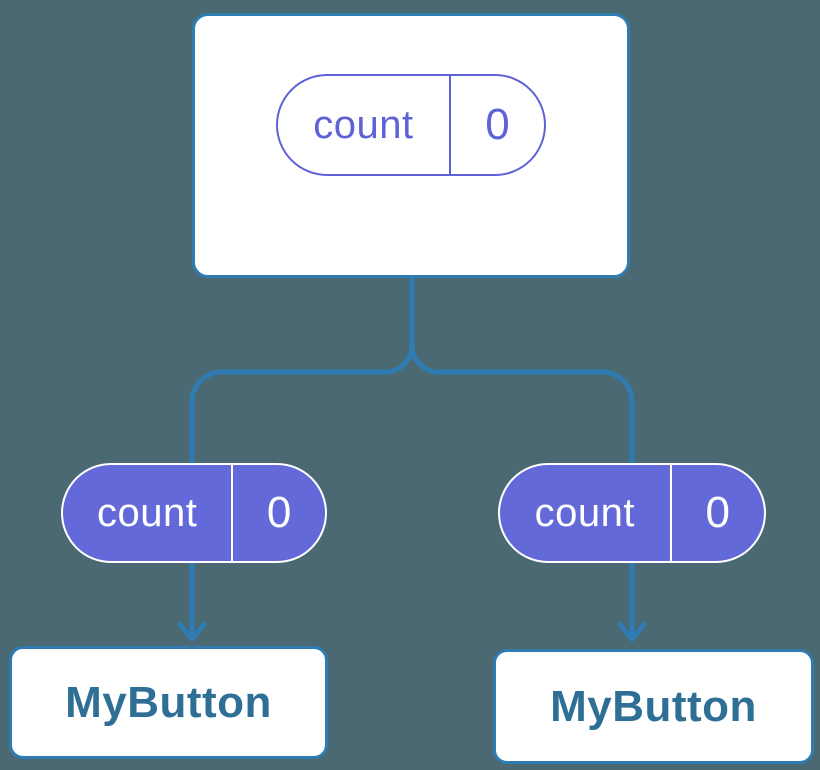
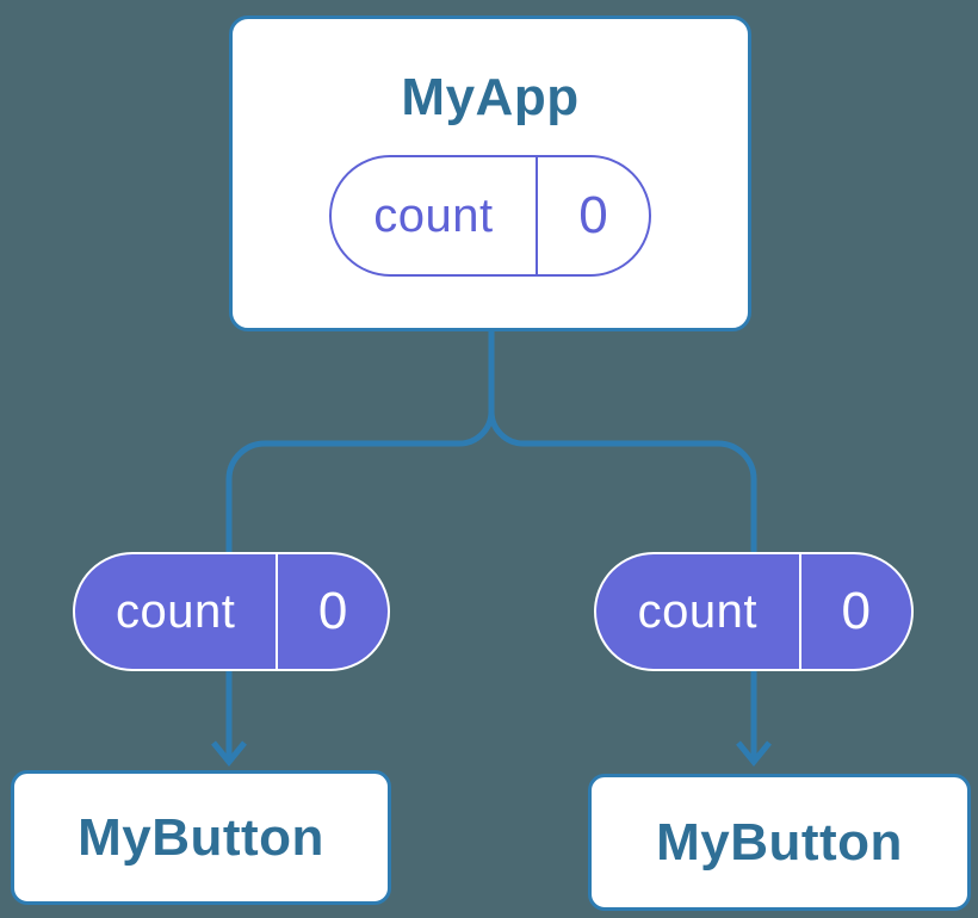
+ MyApp
  count
  0
  count
  0
  count
  0
  MyButton
  MyButton
